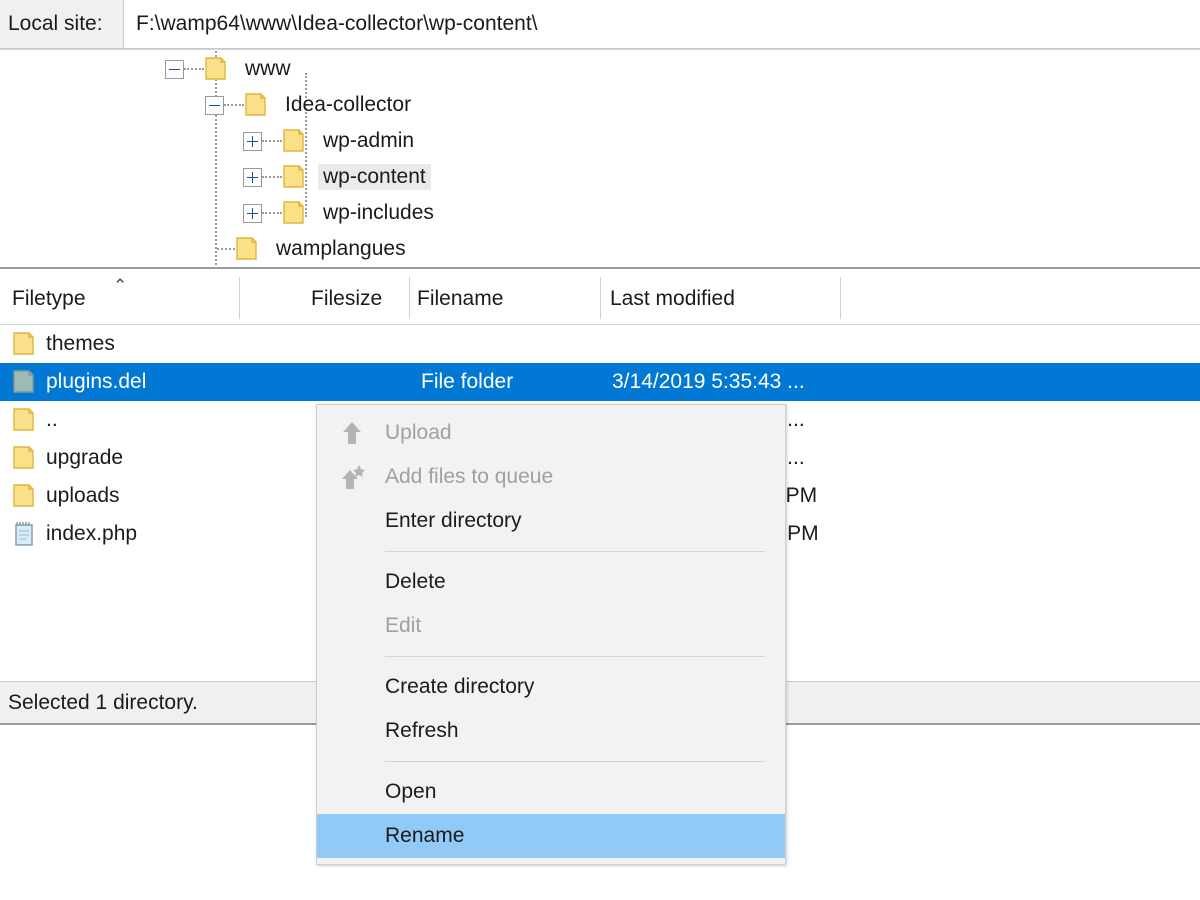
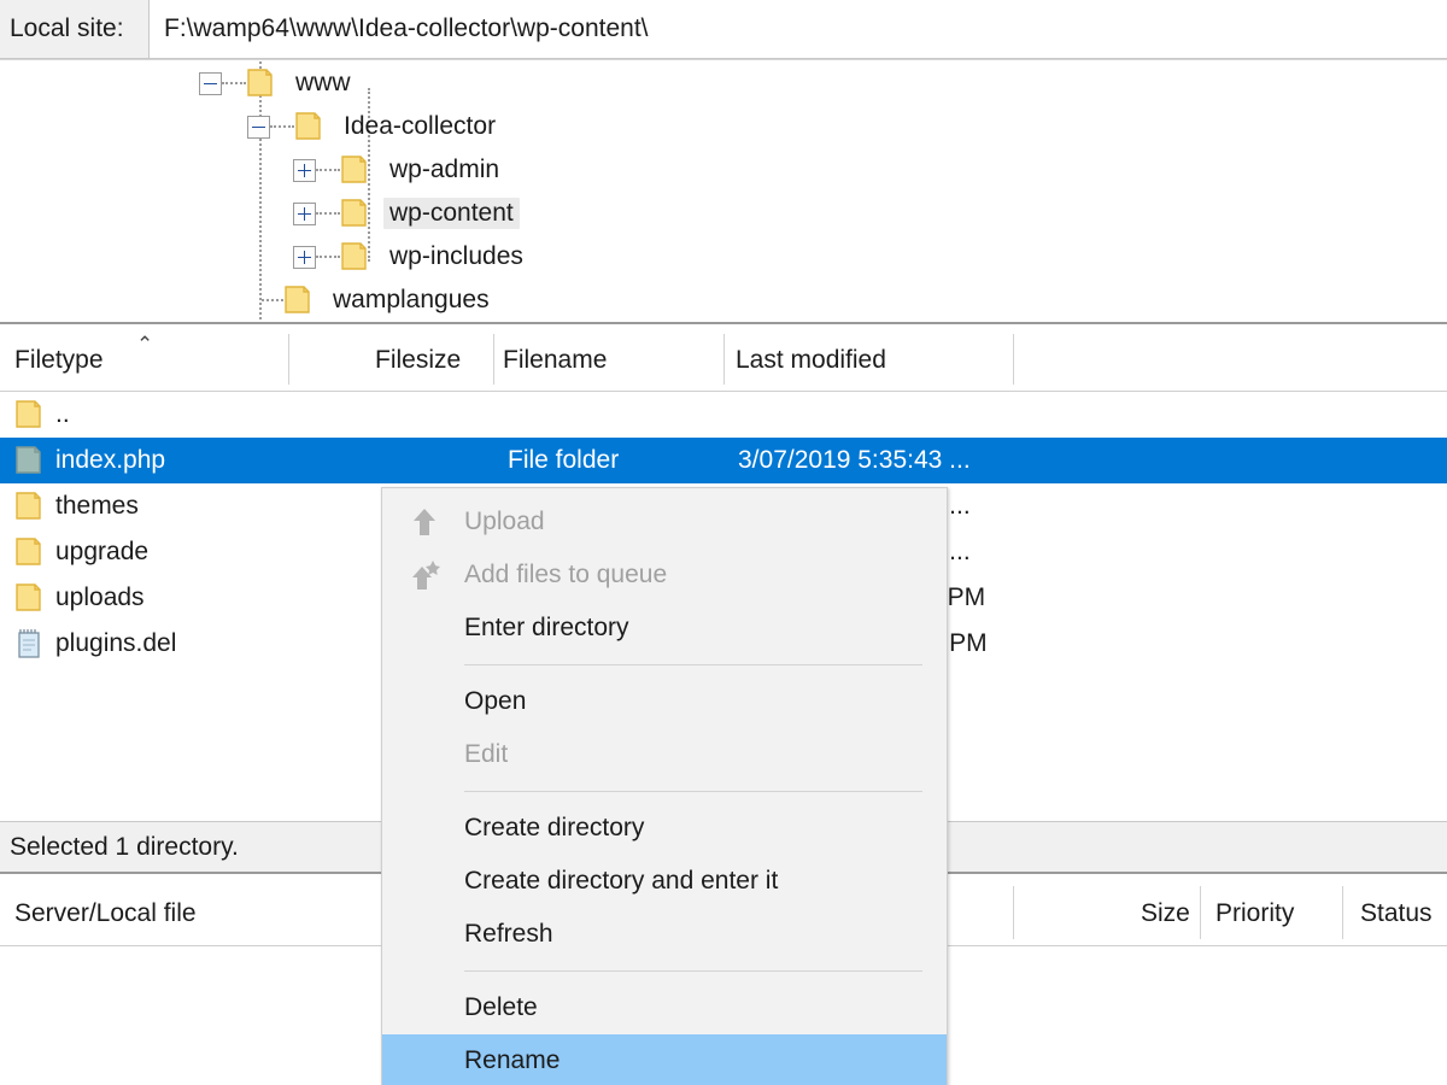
  Local site:
  F:\wamp64\www\Idea-collector\wp-content\
  www
  Idea-collector
  wp-admin
  wp-content
  wp-includes
  wamplangues
  ⌃
  Filetype
  Filesize
  Filename
  Last modified
- themes
+ ..
- plugins.del
+ index.php
  File folder
- 3/14/2019 5:35:43 ...
+ 3/07/2019 5:35:43 ...
- ..
+ themes
  upgrade
  uploads
- index.php
+ plugins.del
  Selected 1 directory.
+ Server/Local file
+ Size
+ Priority
+ Status
  Upload
  Add files to queue
  Enter directory
- Delete
+ Open
  Edit
  Create directory
+ Create directory and enter it
  Refresh
- Open
+ Delete
  Rename
